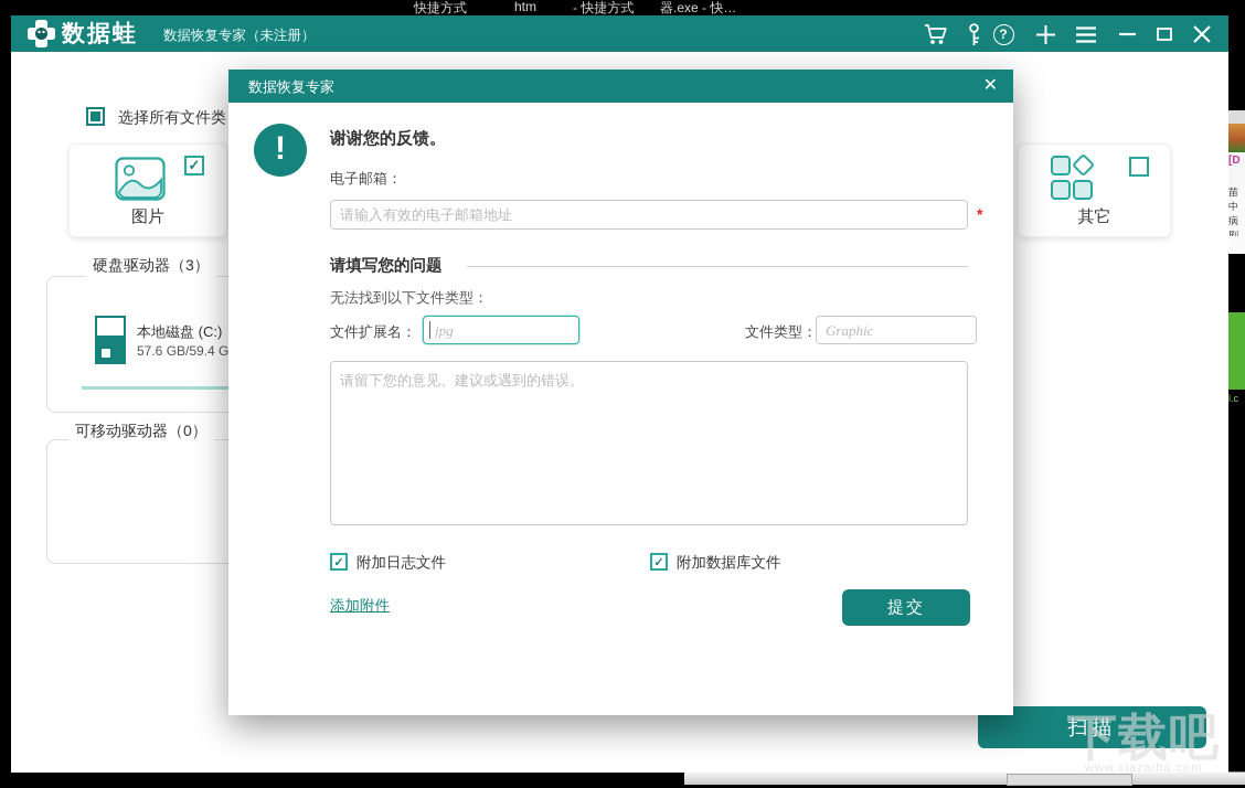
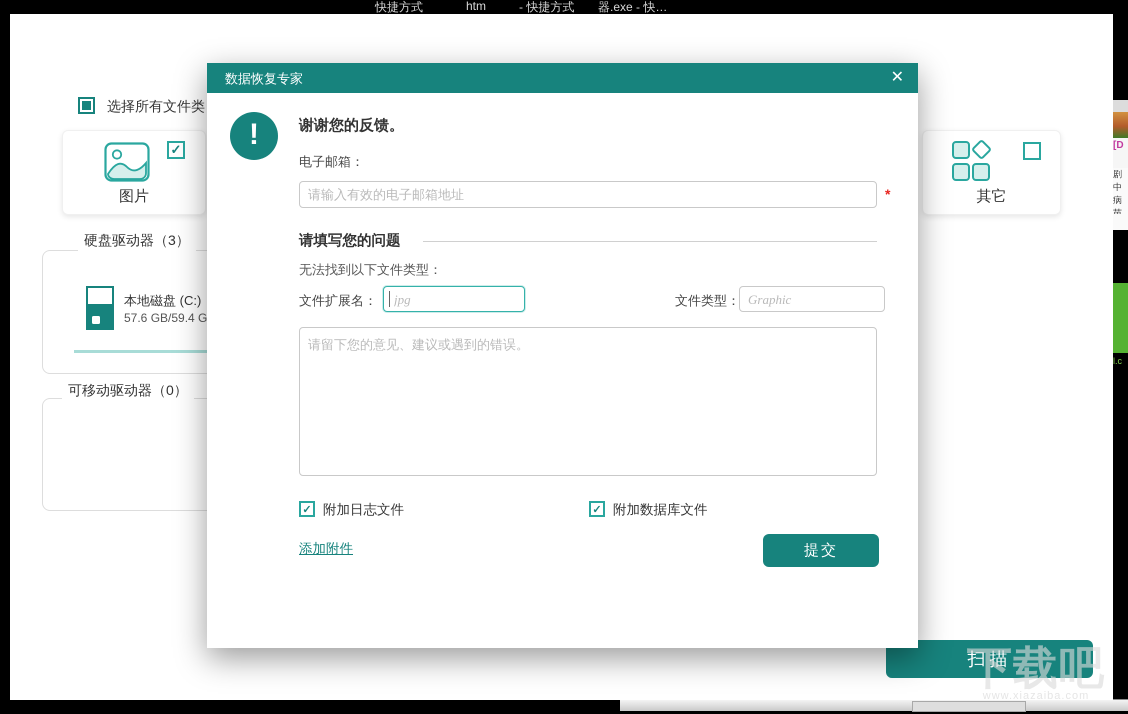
  快捷方式
  htm
  - 快捷方式
  器.exe - 快…
  [D
- 苗
+ 剧
  中病
- 剧
+ 苗
  l.c
- 数据蛙
- 数据恢复专家（未注册）
- ?
  选择所有文件类
  ✓
  图片
  其它
  硬盘驱动器（3）
  本地磁盘 (C:)
  57.6 GB/59.4 G
  可移动驱动器（0）
  扫描
  数据恢复专家
  ✕
  !
  谢谢您的反馈。
  电子邮箱：
  请输入有效的电子邮箱地址
  *
  请填写您的问题
  无法找到以下文件类型：
  文件扩展名：
  jpg
  文件类型：
  Graphic
  请留下您的意见、建议或遇到的错误。
  ✓
  附加日志文件
  ✓
  附加数据库文件
  添加附件
  提交
  下载吧
  www.xiazaiba.com
